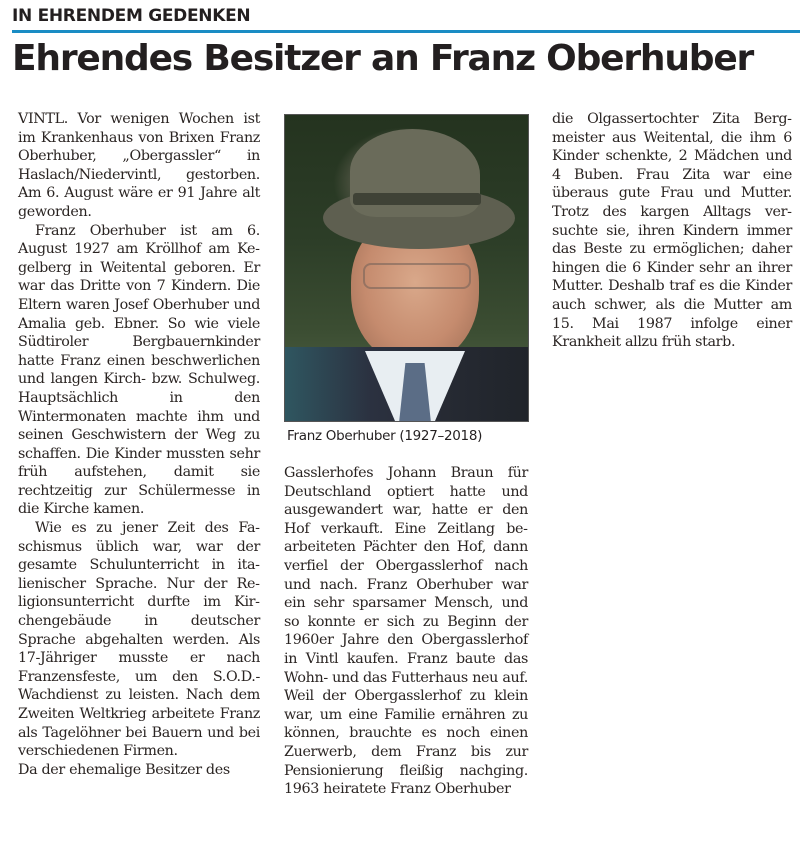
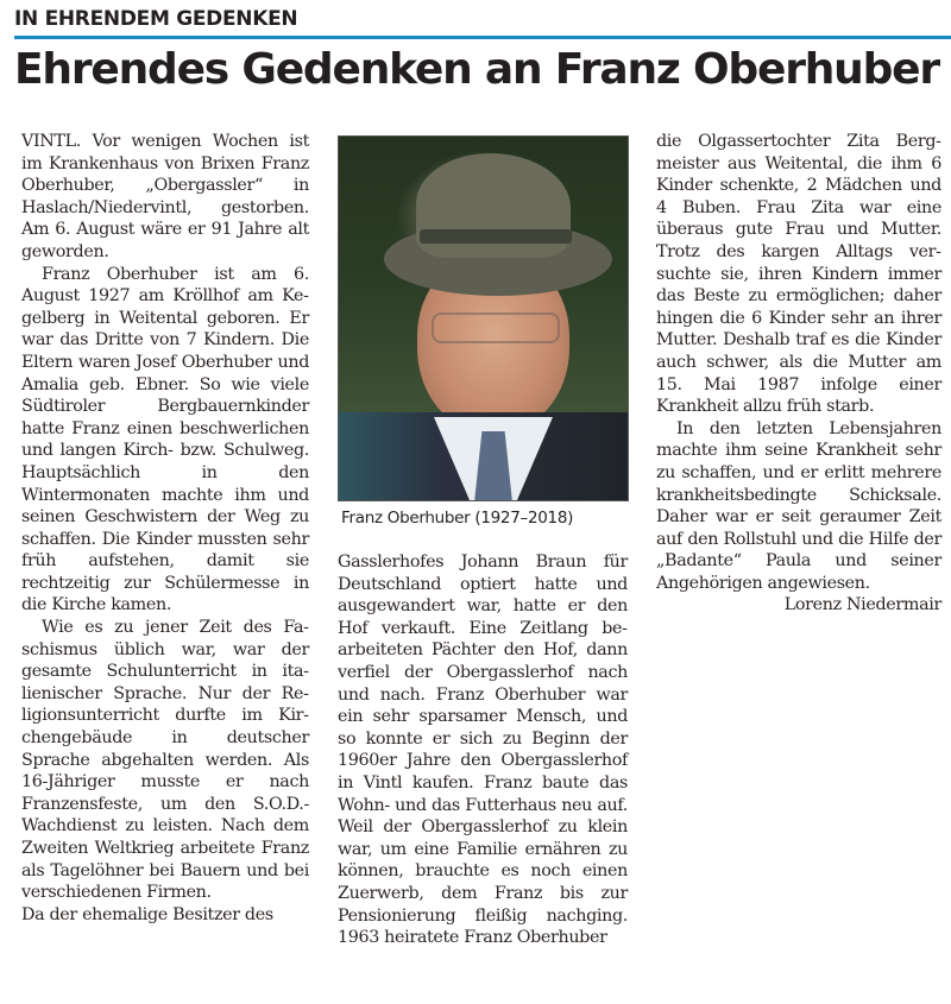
  IN EHRENDEM GEDENKEN
- Ehrendes Besitzer an Franz Oberhuber
+ Ehrendes Gedenken an Franz Oberhuber
  VINTL. Vor wenigen Wochen ist im Krankenhaus von Brixen Franz Oberhuber, „Obergassler“ in Haslach/Niedervintl, gestor­ben. Am 6. August wäre er 91 Jahre alt geworden.
  Franz Oberhuber ist am 6. August 1927 am Kröllhof am Ke­gelberg in Weitental geboren. Er war das Dritte von 7 Kindern. Die Eltern waren Josef Oberhu­ber und Amalia geb. Ebner. So wie viele Südtiroler Bergbau­ernkinder hatte Franz einen be­schwerlichen und langen Kirch- bzw. Schulweg. Hauptsächlich in den Wintermonaten machte ihm und seinen Geschwistern der Weg zu schaffen. Die Kinder mussten sehr früh aufstehen, damit sie rechtzeitig zur Schü­lermesse in die Kirche kamen.
- Wie es zu jener Zeit des Fa­schismus üblich war, war der gesamte Schulunterricht in ita­lienischer Sprache. Nur der Re­ligionsunterricht durfte im Kir­chengebäude in deutscher Sprache abgehalten werden. Als 17-Jähriger musste er nach Franzensfeste, um den S.O.D.-Wachdienst zu leisten. Nach dem Zweiten Weltkrieg arbeite­te Franz als Tagelöhner bei Bau­ern und bei verschiedenen Fir­men.
+ Wie es zu jener Zeit des Fa­schismus üblich war, war der gesamte Schulunterricht in ita­lienischer Sprache. Nur der Re­ligionsunterricht durfte im Kir­chengebäude in deutscher Sprache abgehalten werden. Als 16-Jähriger musste er nach Franzensfeste, um den S.O.D.-Wachdienst zu leisten. Nach dem Zweiten Weltkrieg arbeite­te Franz als Tagelöhner bei Bau­ern und bei verschiedenen Fir­men.
  Da der ehemalige Besitzer des
  Franz Oberhuber (1927–2018)
  Gasslerhofes Johann Braun für Deutschland optiert hatte und ausgewandert war, hatte er den Hof verkauft. Eine Zeitlang be­arbeiteten Pächter den Hof, dann verfiel der Obergasslerhof nach und nach. Franz Oberhu­ber war ein sehr sparsamer Mensch, und so konnte er sich zu Beginn der 1960er Jahre den Obergasslerhof in Vintl kaufen. Franz baute das Wohn- und das Futterhaus neu auf. Weil der Obergasslerhof zu klein war, um eine Familie ernähren zu kön­nen, brauchte es noch einen Zuerwerb, dem Franz bis zur Pensionierung fleißig nachging. 1963 heiratete Franz Oberhuber
  die Olgassertochter Zita Berg­meister aus Weitental, die ihm 6 Kinder schenkte, 2 Mädchen und 4 Buben. Frau Zita war eine überaus gute Frau und Mutter. Trotz des kargen Alltags ver­suchte sie, ihren Kindern im­mer das Beste zu ermöglichen; daher hingen die 6 Kinder sehr an ihrer Mutter. Deshalb traf es die Kinder auch schwer, als die Mutter am 15. Mai 1987 infolge einer Krankheit allzu früh starb.
+ In den letzten Lebensjahren machte ihm seine Krankheit sehr zu schaffen, und er erlitt mehrere krankheitsbedingte Schicksale. Daher war er seit ge­raumer Zeit auf den Rollstuhl und die Hilfe der „Badante“ Paula und seiner Angehörigen angewiesen.
+ Lorenz Niedermair
